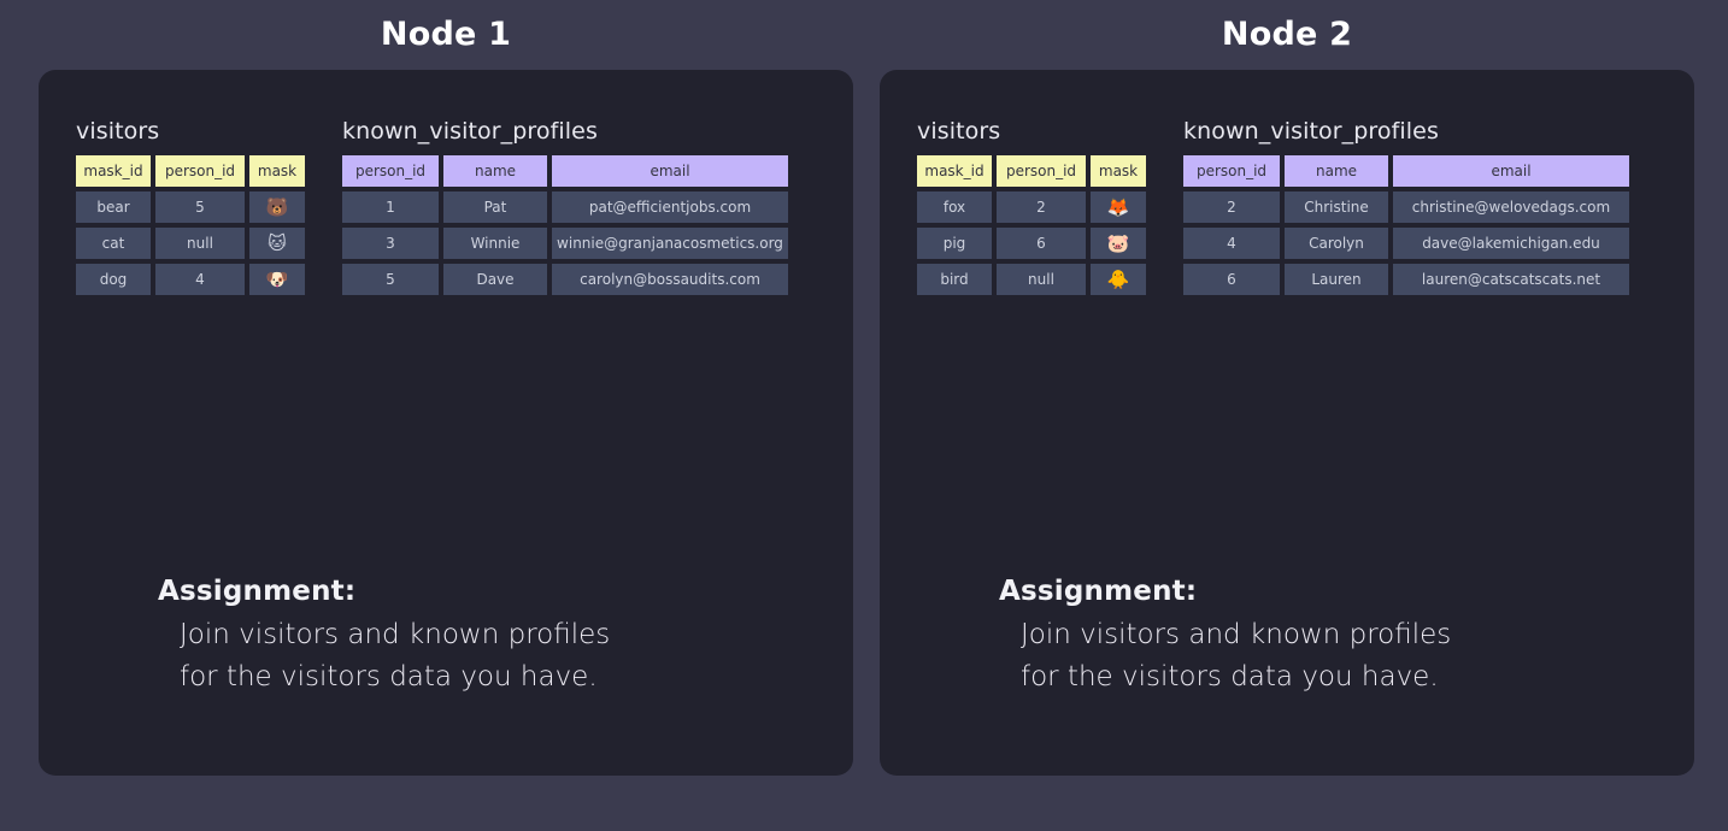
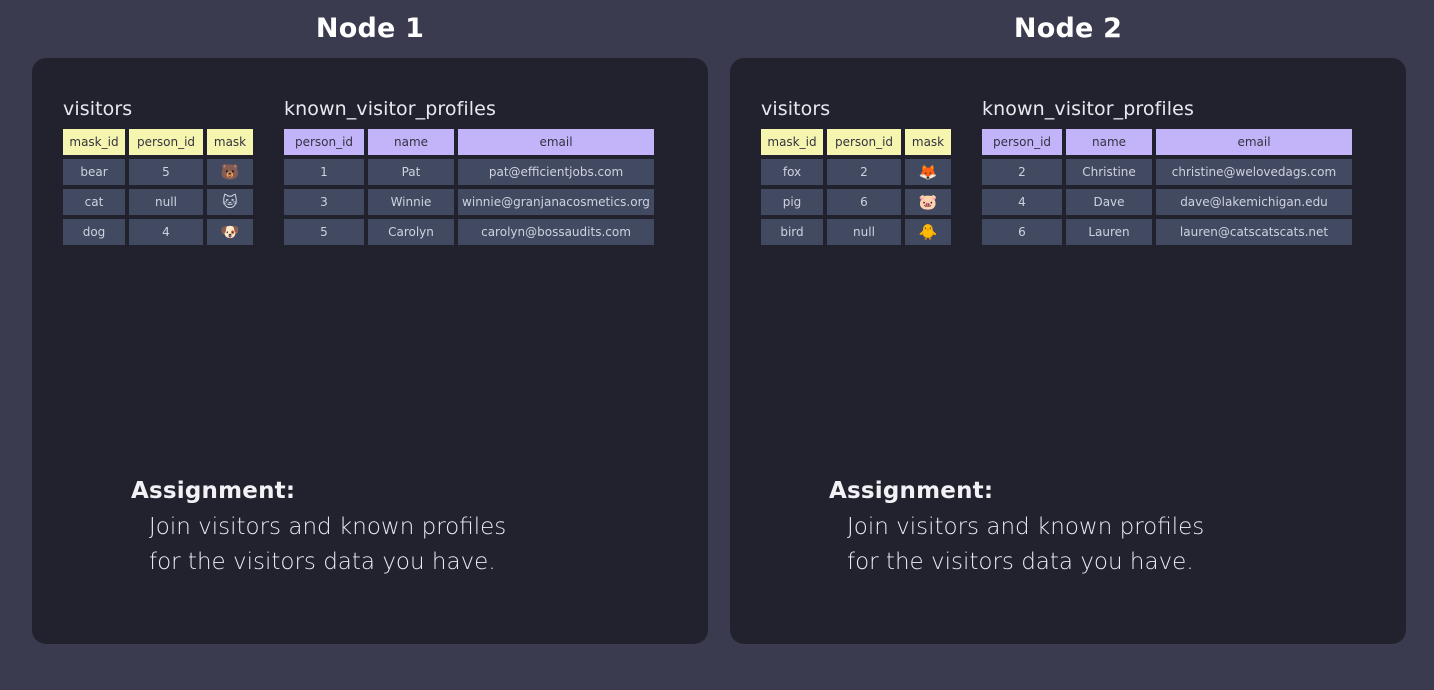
  Node 1
  visitors
  mask_id
  person_id
  mask
  bear
  5
  🐻
  cat
  null
  🐱
  dog
  4
  🐶
  known_visitor_profiles
  person_id
  name
  email
  1
  Pat
  pat@efficientjobs.com
  3
  Winnie
  winnie@granjanacosmetics.org
  5
- Dave
+ Carolyn
  carolyn@bossaudits.com
  Assignment:
  Join visitors and known profiles
  for the visitors data you have.
  Node 2
  visitors
  mask_id
  person_id
  mask
  fox
  2
  🦊
  pig
  6
  🐷
  bird
  null
  🐥
  known_visitor_profiles
  person_id
  name
  email
  2
  Christine
  christine@welovedags.com
  4
- Carolyn
+ Dave
  dave@lakemichigan.edu
  6
  Lauren
  lauren@catscatscats.net
  Assignment:
  Join visitors and known profiles
  for the visitors data you have.
